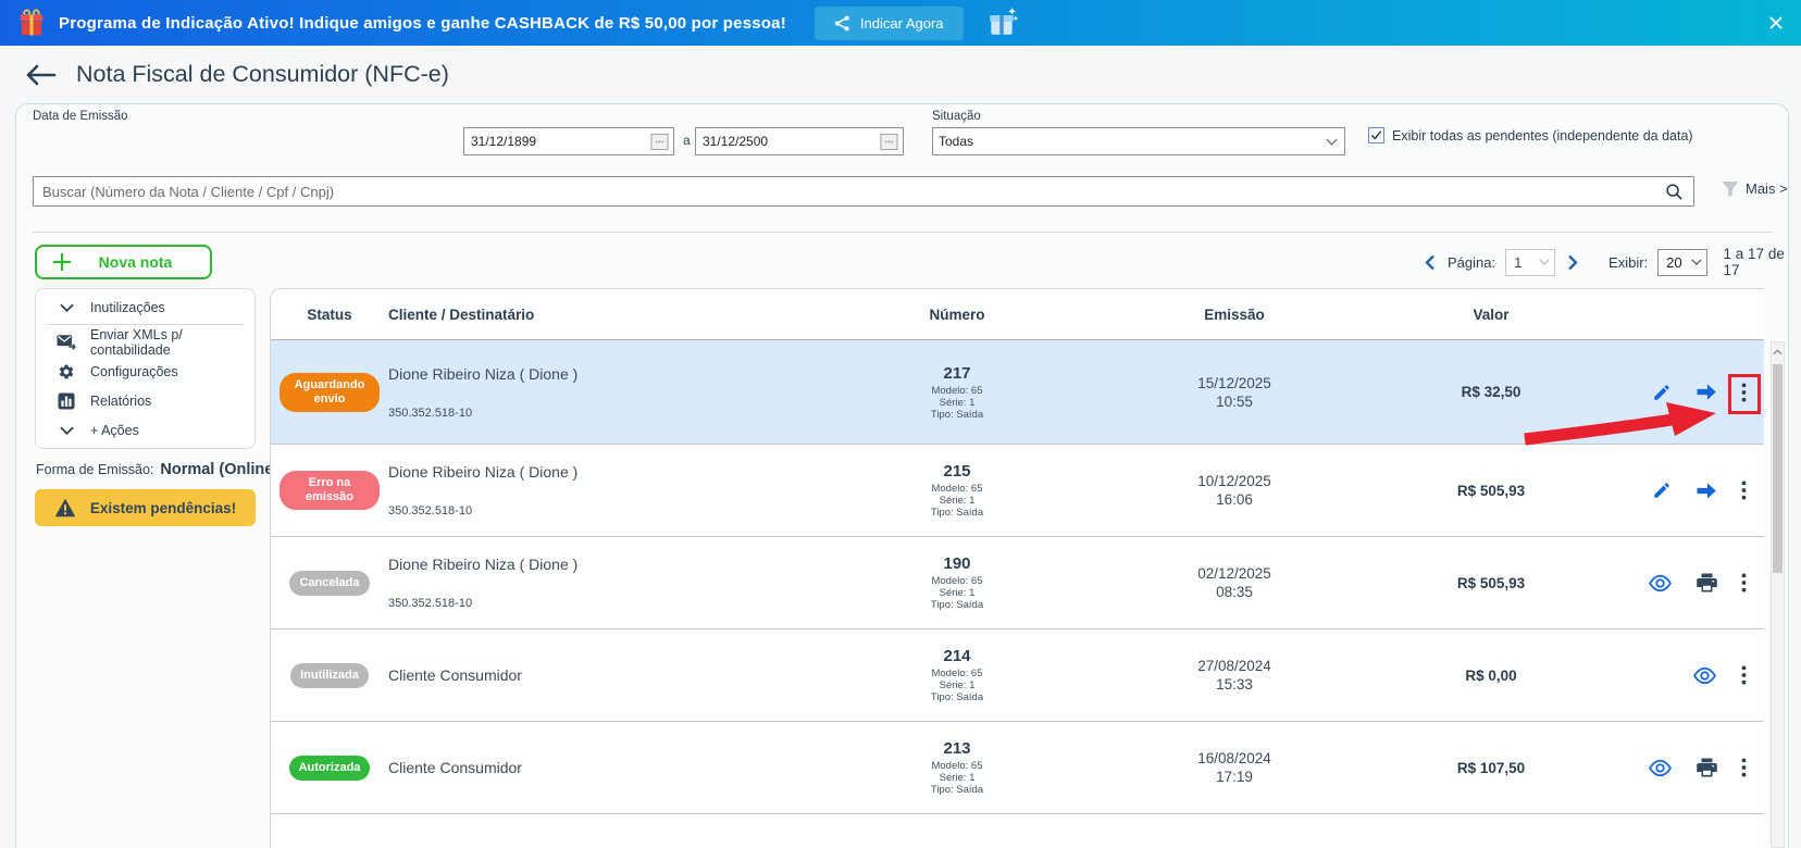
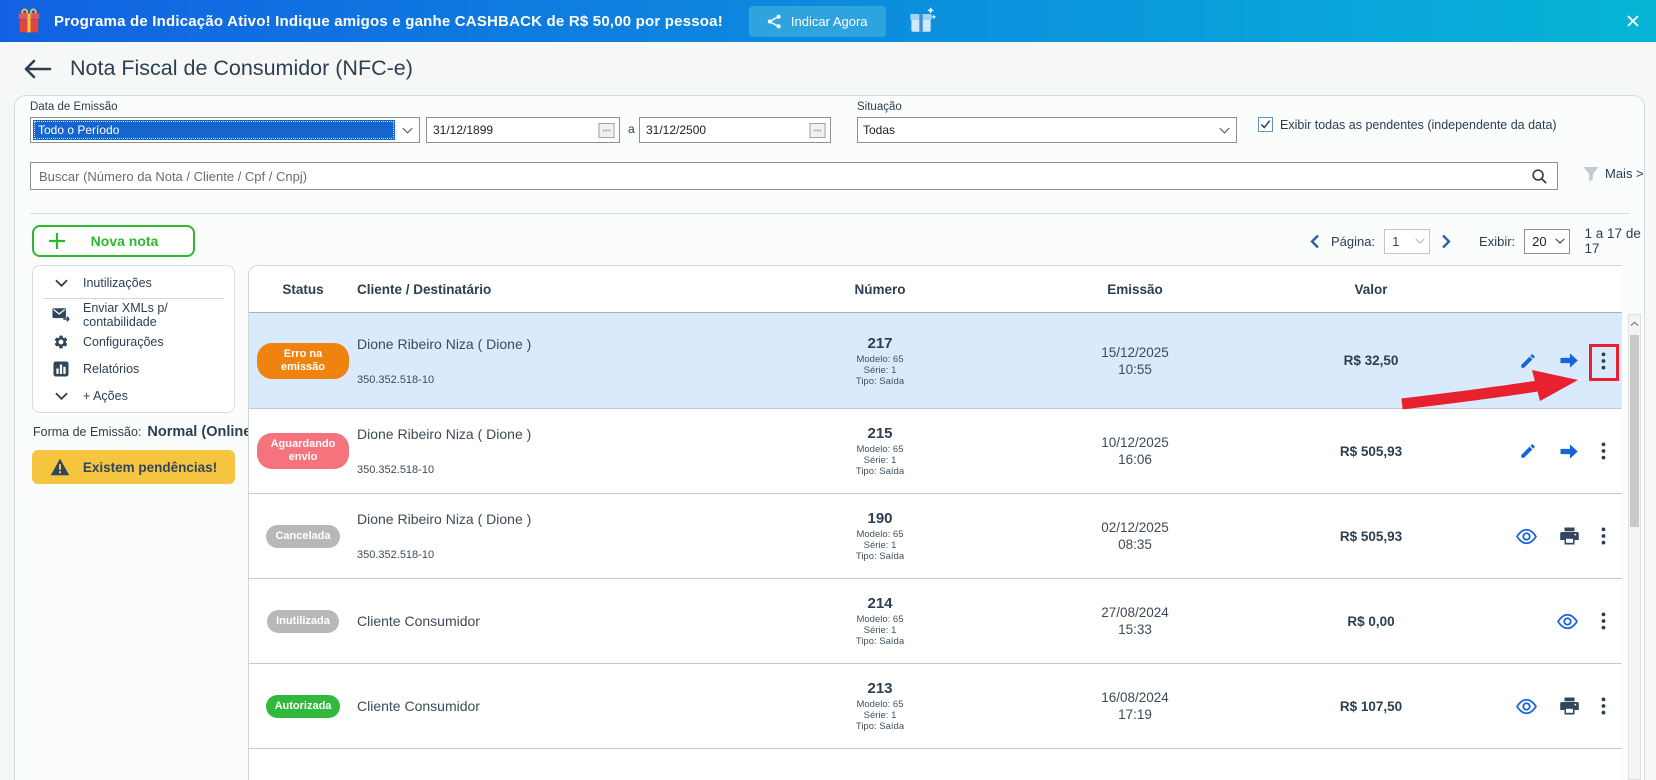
  Programa de Indicação Ativo! Indique amigos e ganhe CASHBACK de R$ 50,00 por pessoa!
  Indicar Agora
  Nota Fiscal de Consumidor (NFC-e)
  Data de Emissão
+ Todo o Período
  31/12/1899
  a
  31/12/2500
  Situação
  Todas
  Exibir todas as pendentes (independente da data)
  Buscar (Número da Nota / Cliente / Cpf / Cnpj)
  Mais >
  Nova nota
  Página:
  1
  Exibir:
  20
  1 a 17 de 17
  Inutilizações
  Enviar XMLs p/ contabilidade
  Configurações
  Relatórios
  + Ações
  Forma de Emissão:
  Normal (Onlin
  Existem pendências!
  Status
  Cliente / Destinatário
  Número
  Emissão
  Valor
- Aguardando envio
+ Erro na emissão
  Dione Ribeiro Niza ( Dione )
  350.352.518-10
  217
  Modelo: 65
  Série: 1
  Tipo: Saída
  15/12/2025
  10:55
  R$ 32,50
- Erro na emissão
+ Aguardando envio
  Dione Ribeiro Niza ( Dione )
  350.352.518-10
  215
  Modelo: 65
  Série: 1
  Tipo: Saída
  10/12/2025
  16:06
  R$ 505,93
  Cancelada
  Dione Ribeiro Niza ( Dione )
  350.352.518-10
  190
  Modelo: 65
  Série: 1
  Tipo: Saída
  02/12/2025
  08:35
  R$ 505,93
  Inutilizada
  Cliente Consumidor
  214
  Modelo: 65
  Série: 1
  Tipo: Saída
  27/08/2024
  15:33
  R$ 0,00
  Autorizada
  Cliente Consumidor
  213
  Modelo: 65
  Série: 1
  Tipo: Saída
  16/08/2024
  17:19
  R$ 107,50
